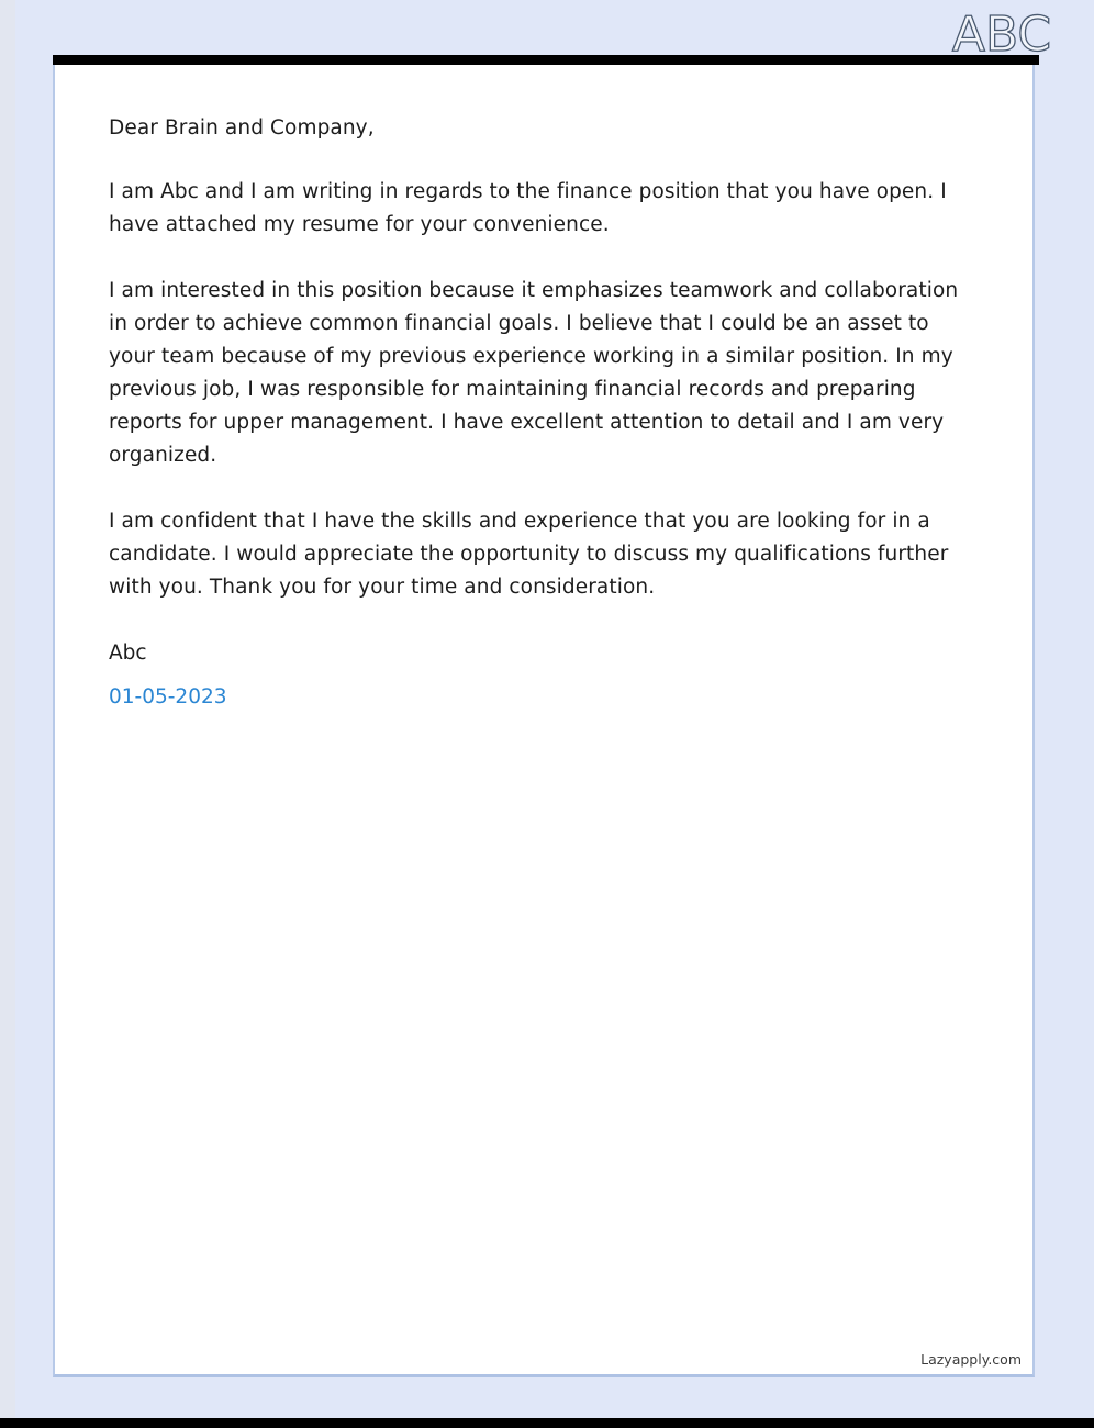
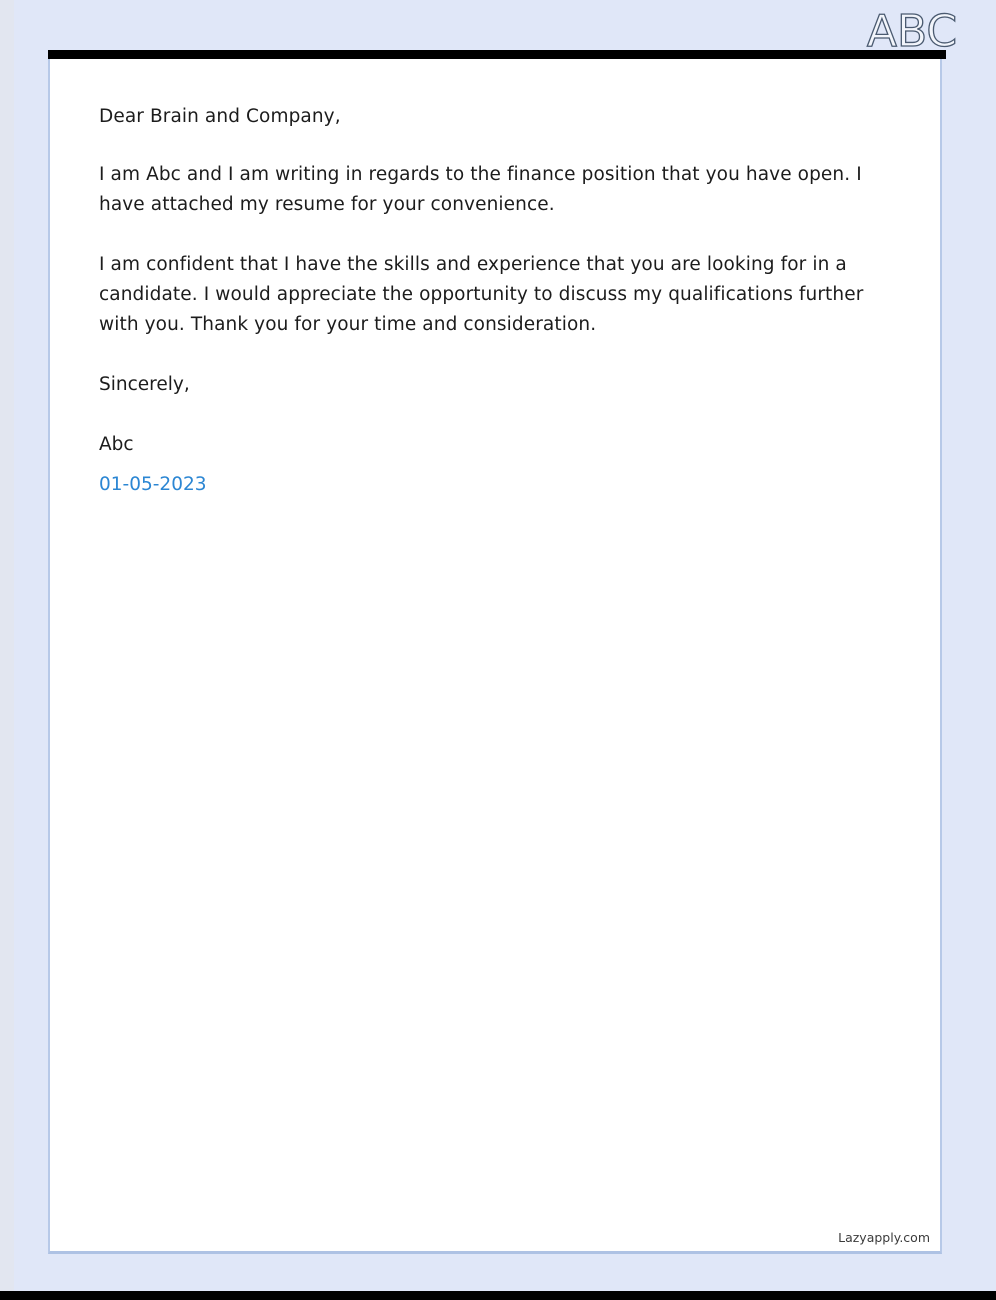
  ABC
  Dear Brain and Company,
  I am Abc and I am writing in regards to the finance position that you have open. I have attached my resume for your convenience.
- I am interested in this position because it emphasizes teamwork and collaboration in order to achieve common financial goals. I believe that I could be an asset to your team because of my previous experience working in a similar position. In my previous job, I was responsible for maintaining financial records and preparing reports for upper management. I have excellent attention to detail and I am very organized.
  I am confident that I have the skills and experience that you are looking for in a candidate. I would appreciate the opportunity to discuss my qualifications further with you. Thank you for your time and consideration.
+ Sincerely,
  Abc
  01-05-2023
  Lazyapply.com
